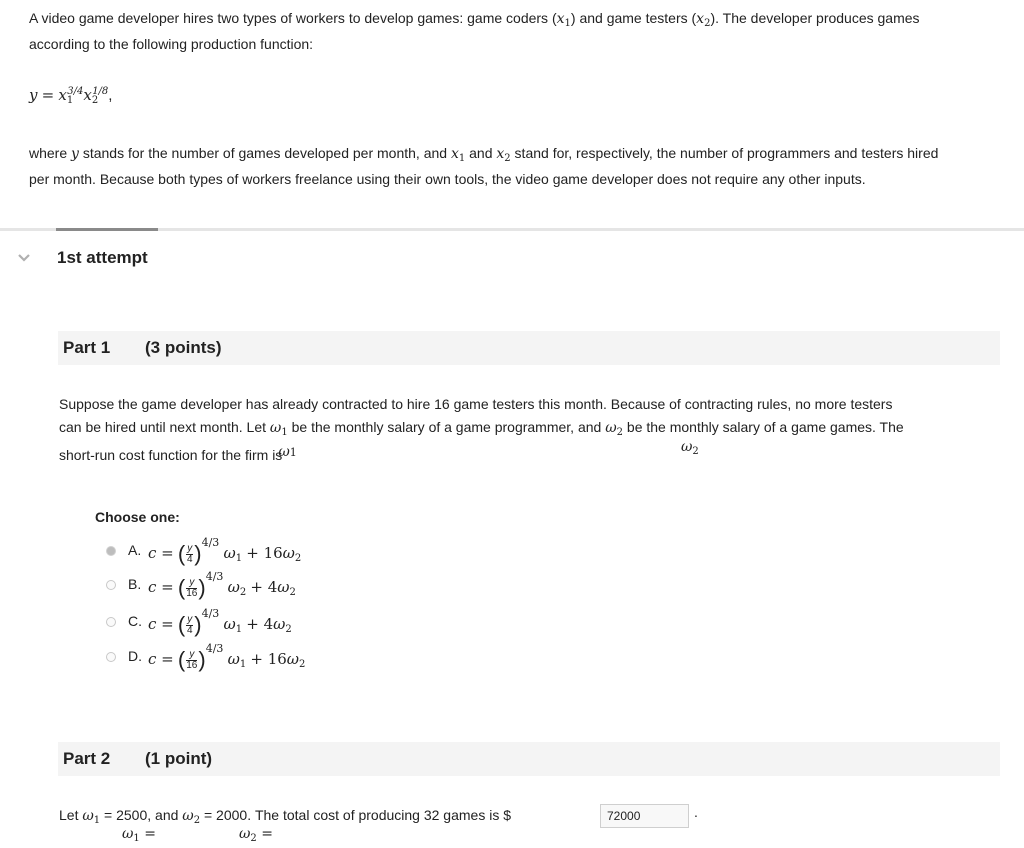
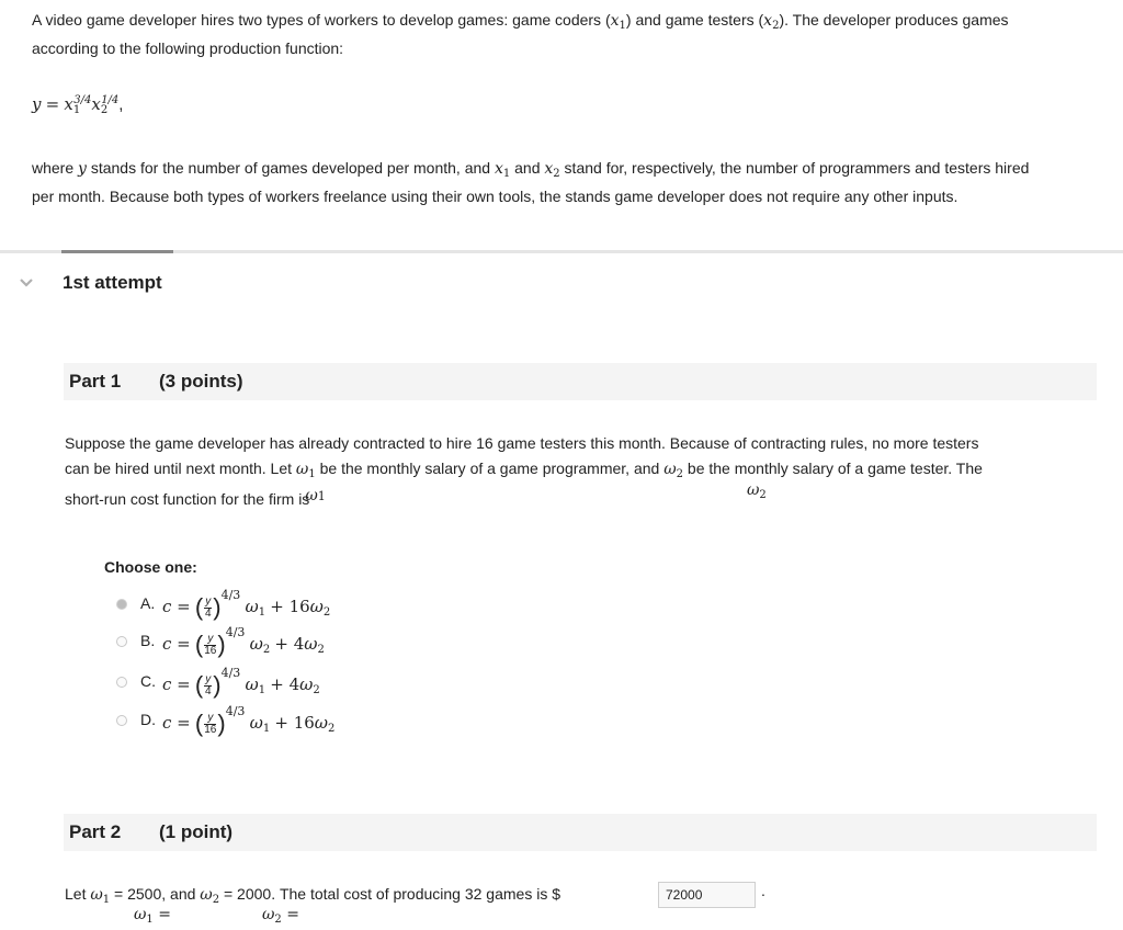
  A video game developer hires two types of workers to develop games: game coders (x1) and game testers (x2). The developer produces games
  according to the following production function:
- y = x13/4x21/8,
+ y = x13/4x21/4,
  where y stands for the number of games developed per month, and x1 and x2 stand for, respectively, the number of programmers and testers hired
- per month. Because both types of workers freelance using their own tools, the video game developer does not require any other inputs.
+ per month. Because both types of workers freelance using their own tools, the stands game developer does not require any other inputs.
  1st attempt
  Part 1
  (3 points)
  Suppose the game developer has already contracted to hire 16 game testers this month. Because of contracting rules, no more testers
- can be hired until next month. Let ω1 be the monthly salary of a game programmer, and ω2 be the monthly salary of a game games. The
+ can be hired until next month. Let ω1 be the monthly salary of a game programmer, and ω2 be the monthly salary of a game tester. The
  short-run cost function for the firm isω1
  ω2
  Choose one:
  A.
  c = (
  y
  4
  )4/3 ω1 + 16ω2
  B.
  c = (
  y
  16
  )4/3 ω2 + 4ω2
  C.
  c = (
  y
  4
  )4/3 ω1 + 4ω2
  D.
  c = (
  y
  16
  )4/3 ω1 + 16ω2
  Part 2
  (1 point)
  Let ω1 = 2500, and ω2 = 2000. The total cost of producing 32 games is $
  72000
  .
  ω1 =
  ω2 =
